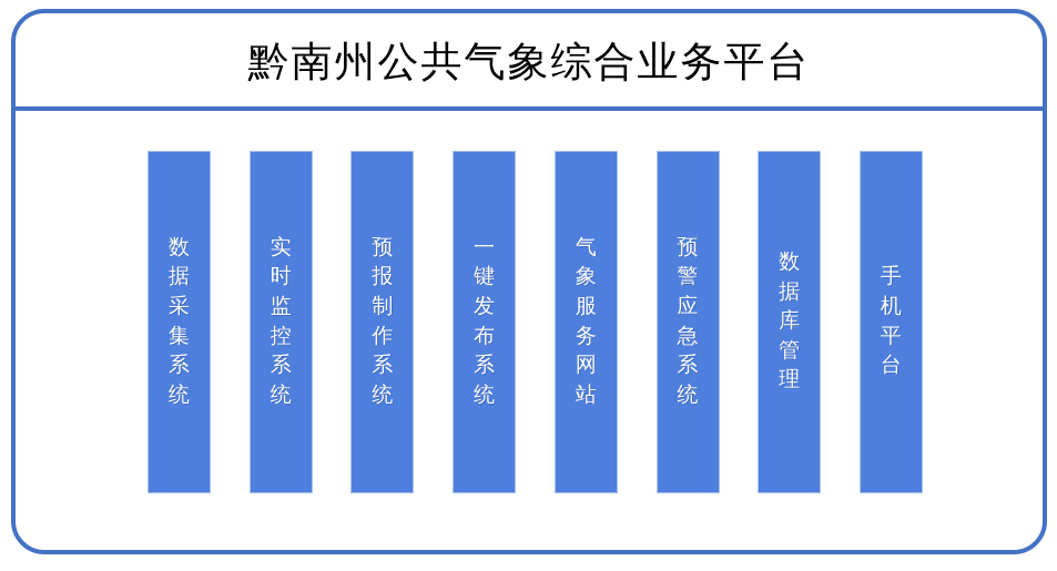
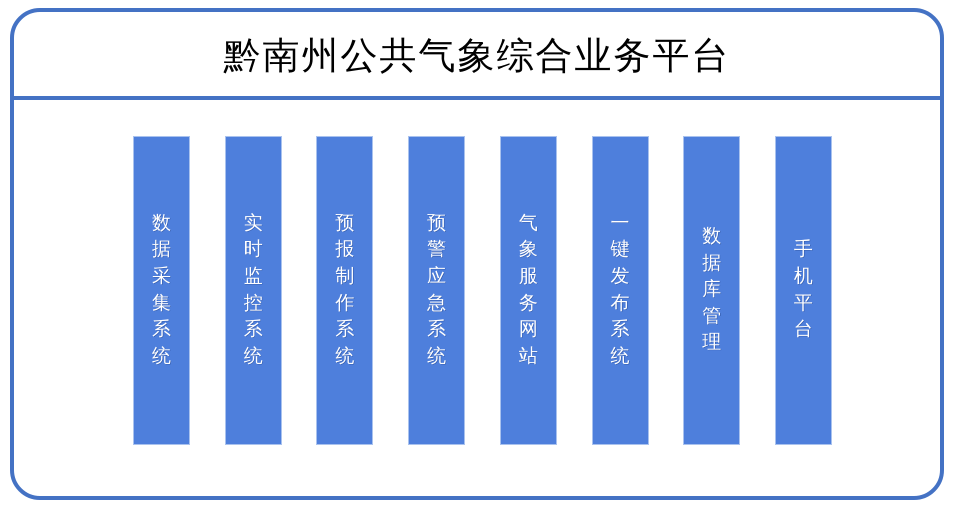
  黔南州公共气象综合业务平台
  数据采集系统
  实时监控系统
  预报制作系统
- 一键发布系统
+ 预警应急系统
  气象服务网站
- 预警应急系统
+ 一键发布系统
  数据库管理
  手机平台
